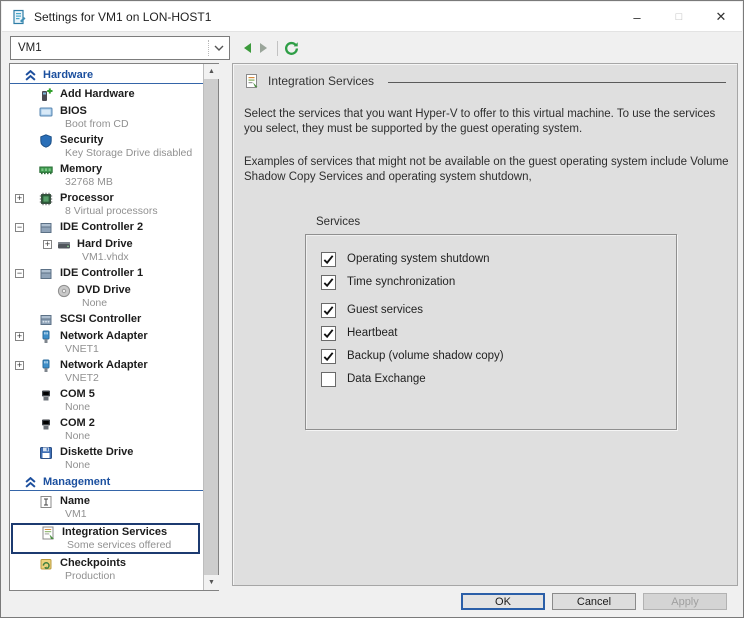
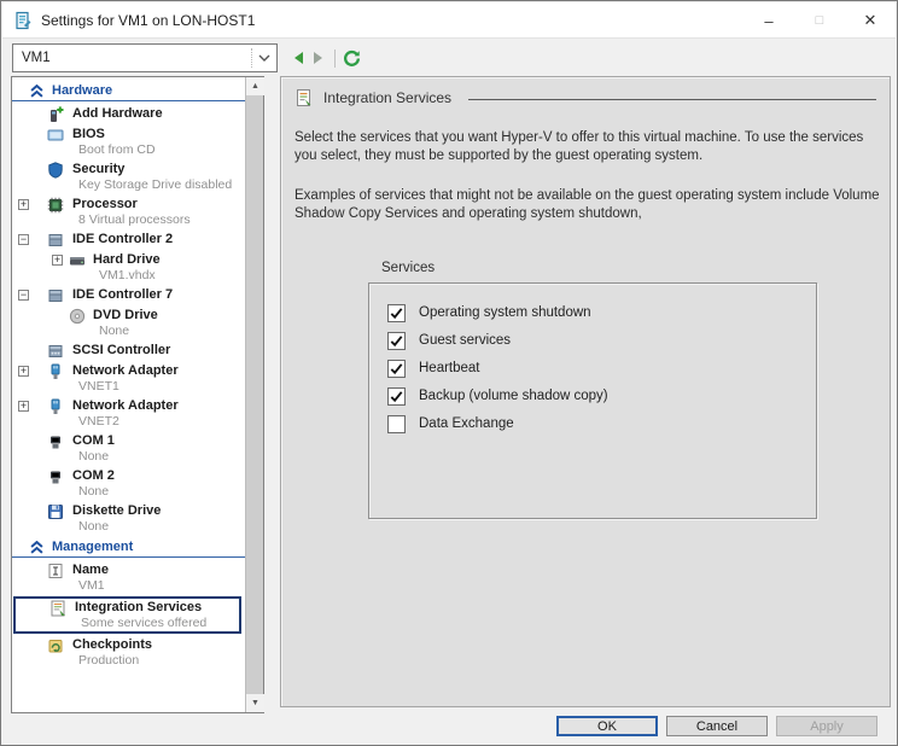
  Settings for VM1 on LON-HOST1
  –
  □
  ✕
  VM1
  Hardware
  Add Hardware
  BIOS
  Boot from CD
  Security
  Key Storage Drive disabled
- Memory
- 32768 MB
  +
  Processor
  8 Virtual processors
  −
  IDE Controller 2
  +
  Hard Drive
  VM1.vhdx
  −
- IDE Controller 1
+ IDE Controller 7
  DVD Drive
  None
  SCSI Controller
  +
  Network Adapter
  VNET1
  +
  Network Adapter
  VNET2
- COM 5
+ COM 1
  None
  COM 2
  None
  Diskette Drive
  None
  Management
  Name
  VM1
  Integration Services
  Some services offered
  Checkpoints
  Production
  Integration Services
  Select the services that you want Hyper-V to offer to this virtual machine. To use the services you select, they must be supported by the guest operating system.
  Examples of services that might not be available on the guest operating system include Volume Shadow Copy Services and operating system shutdown,
  Services
  Operating system shutdown
- Time synchronization
  Guest services
  Heartbeat
  Backup (volume shadow copy)
  Data Exchange
  OK
  Cancel
  Apply
